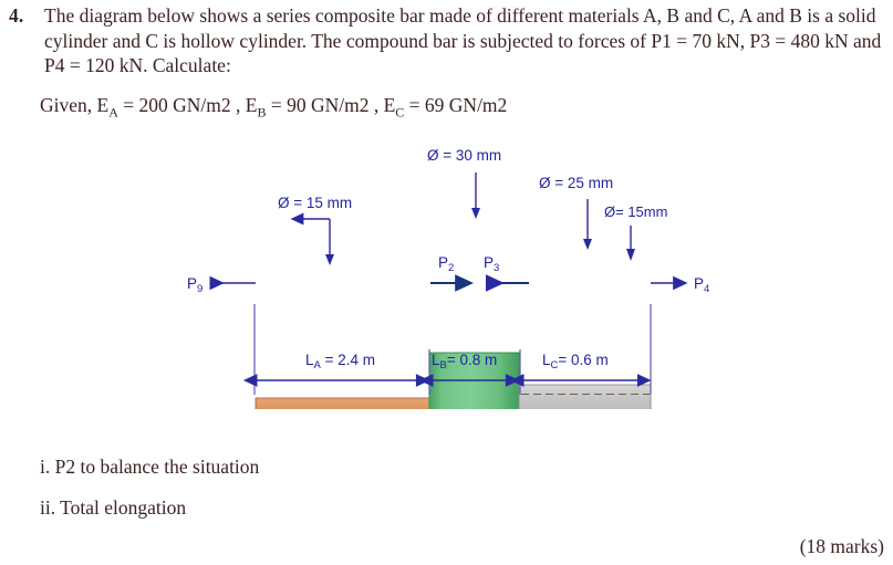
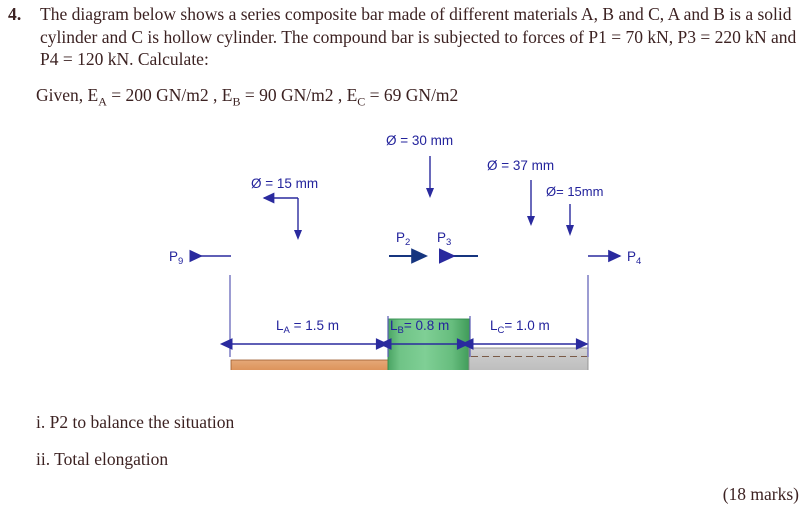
  4.
- The diagram below shows a series composite bar made of different materials A, B and C, A and B is a solid cylinder and C is hollow cylinder. The compound bar is subjected to forces of P1 = 70 kN, P3 = 480 kN and P4 = 120 kN. Calculate:
+ The diagram below shows a series composite bar made of different materials A, B and C, A and B is a solid cylinder and C is hollow cylinder. The compound bar is subjected to forces of P1 = 70 kN, P3 = 220 kN and P4 = 120 kN. Calculate:
  Given, EA = 200 GN/m2 , EB = 90 GN/m2 , EC = 69 GN/m2
  Ø = 15 mm
  Ø = 30 mm
- Ø = 25 mm
+ Ø = 37 mm
  Ø= 15mm
  P9
  P2
  P3
  P4
- LA = 2.4 m
+ LA = 1.5 m
  LB= 0.8 m
- LC= 0.6 m
+ LC= 1.0 m
  i. P2 to balance the situation
  ii. Total elongation
  (18 marks)
